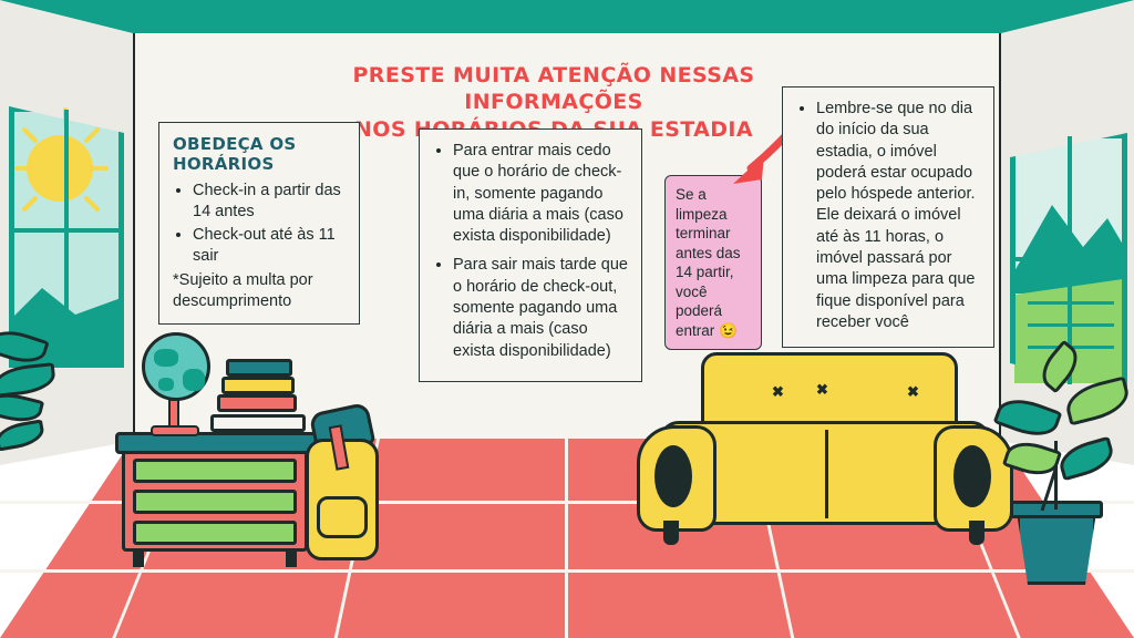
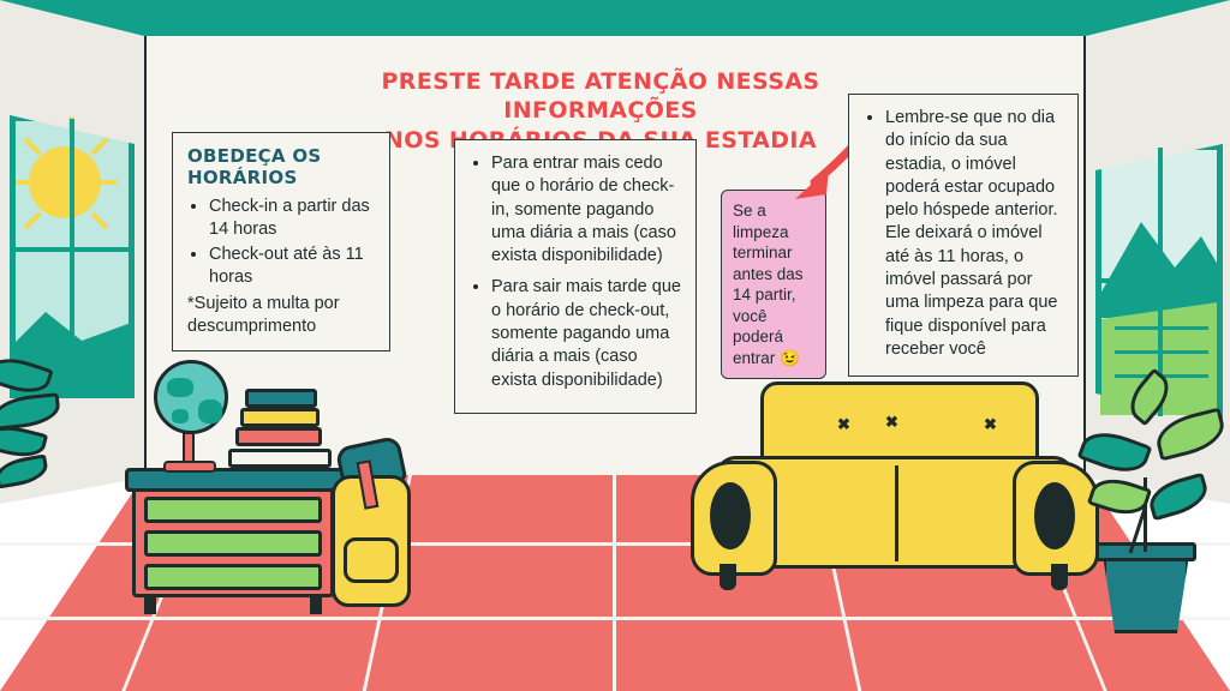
  ✖
  ✖
  ✖
- PRESTE MUITA ATENÇÃO NESSAS INFORMAÇÕES
+ PRESTE TARDE ATENÇÃO NESSAS INFORMAÇÕES
  OBEDEÇA OS HORÁRIOS
- Check-in a partir das 14 antes
+ Check-in a partir das 14 horas
- Check-out até às 11 sair
+ Check-out até às 11 horas
  *Sujeito a multa por descumprimento
  Para entrar mais cedo que o horário de check-in, somente pagando uma diária a mais (caso exista disponibilidade)
  Para sair mais tarde que o horário de check-out, somente pagando uma diária a mais (caso exista disponibilidade)
  Se a limpeza terminar antes das 14 partir, você poderá entrar 😉
  Lembre-se que no dia do início da sua estadia, o imóvel poderá estar ocupado pelo hóspede anterior. Ele deixará o imóvel até às 11 horas, o imóvel passará por uma limpeza para que fique disponível para receber você
